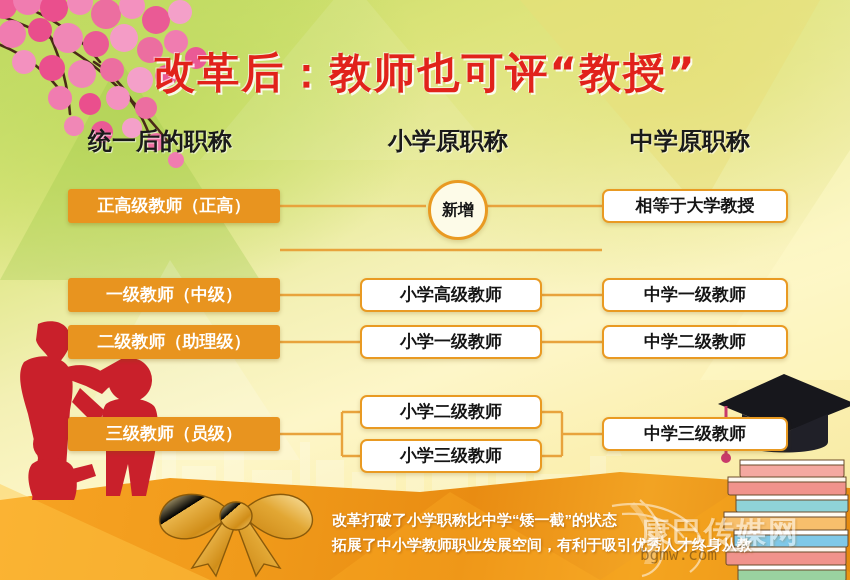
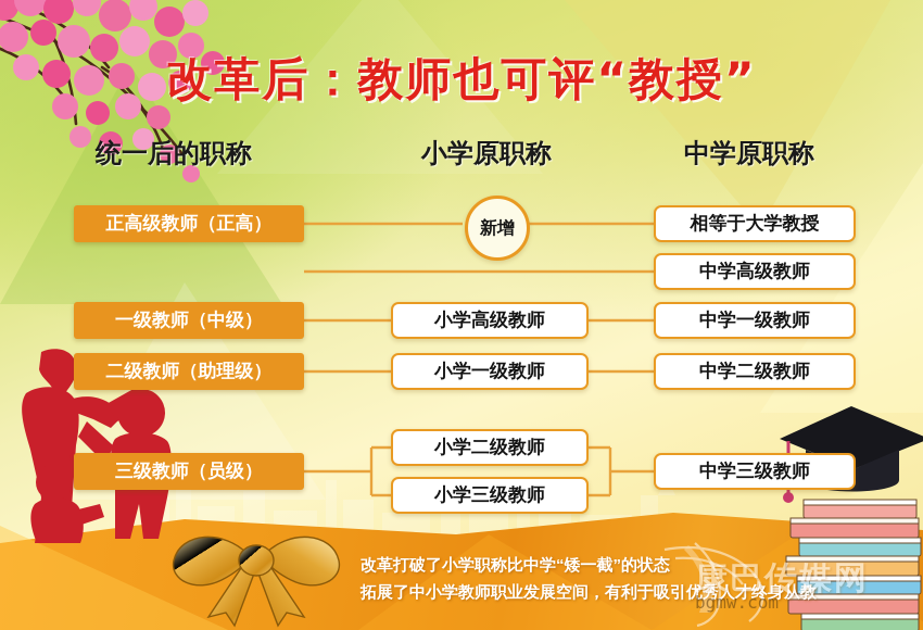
  改革后：教师也可评“教授”
  统一后的职称
  小学原职称
  中学原职称
  正高级教师（正高）
  一级教师（中级）
  二级教师（助理级）
  三级教师（员级）
  新增
  小学高级教师
  小学一级教师
  小学二级教师
  小学三级教师
  相等于大学教授
+ 中学高级教师
  中学一级教师
  中学二级教师
  中学三级教师
  改革打破了小学职称比中学“矮一截”的状态
  拓展了中小学教师职业发展空间，有利于吸引优秀人才终身从教
  康巴传媒网
  bgmw.com
